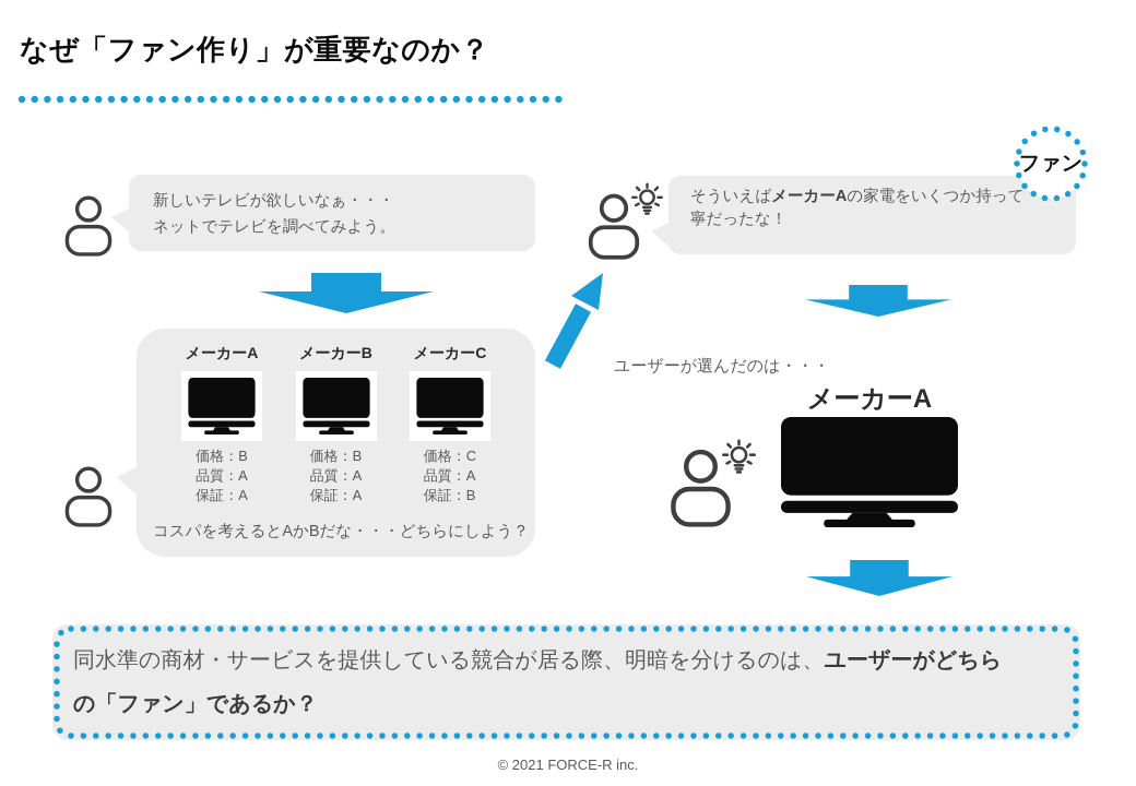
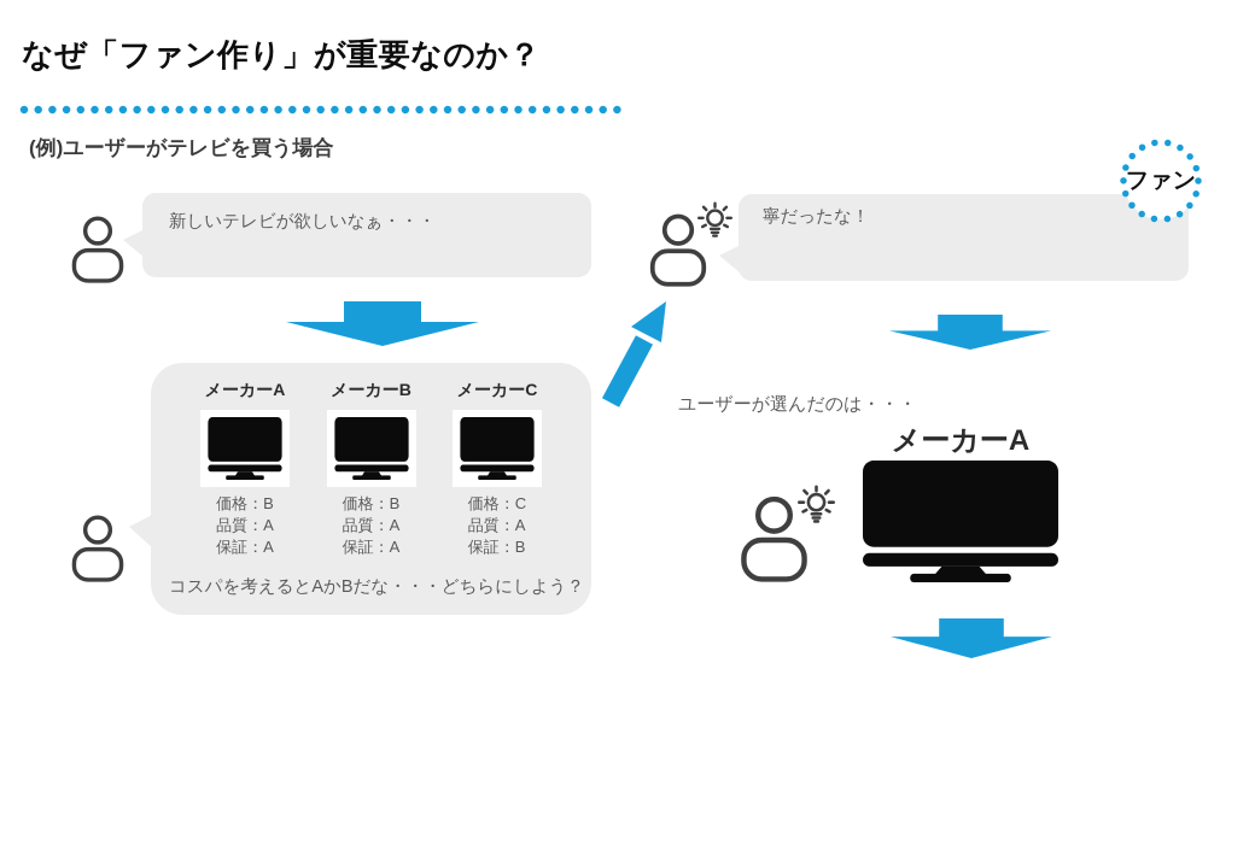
  なぜ「ファン作り」が重要なのか？
+ (例)ユーザーがテレビを買う場合
  新しいテレビが欲しいなぁ・・・
- ネットでテレビを調べてみよう。
  メーカーA
  価格：B
  品質：A
  保証：A
  メーカーB
  価格：B
  品質：A
  保証：A
  メーカーC
  価格：C
  品質：A
  保証：B
  コスパを考えるとAかBだな・・・どちらにしよう？
- そういえばメーカーAの家電をいくつか持って
  寧だったな！
  ファン
  ユーザーが選んだのは・・・
  メーカーA
- 同水準の商材・サービスを提供している競合が居る際、明暗を分けるのは、ユーザーがどちら
- の「ファン」であるか？
- © 2021 FORCE-R inc.
